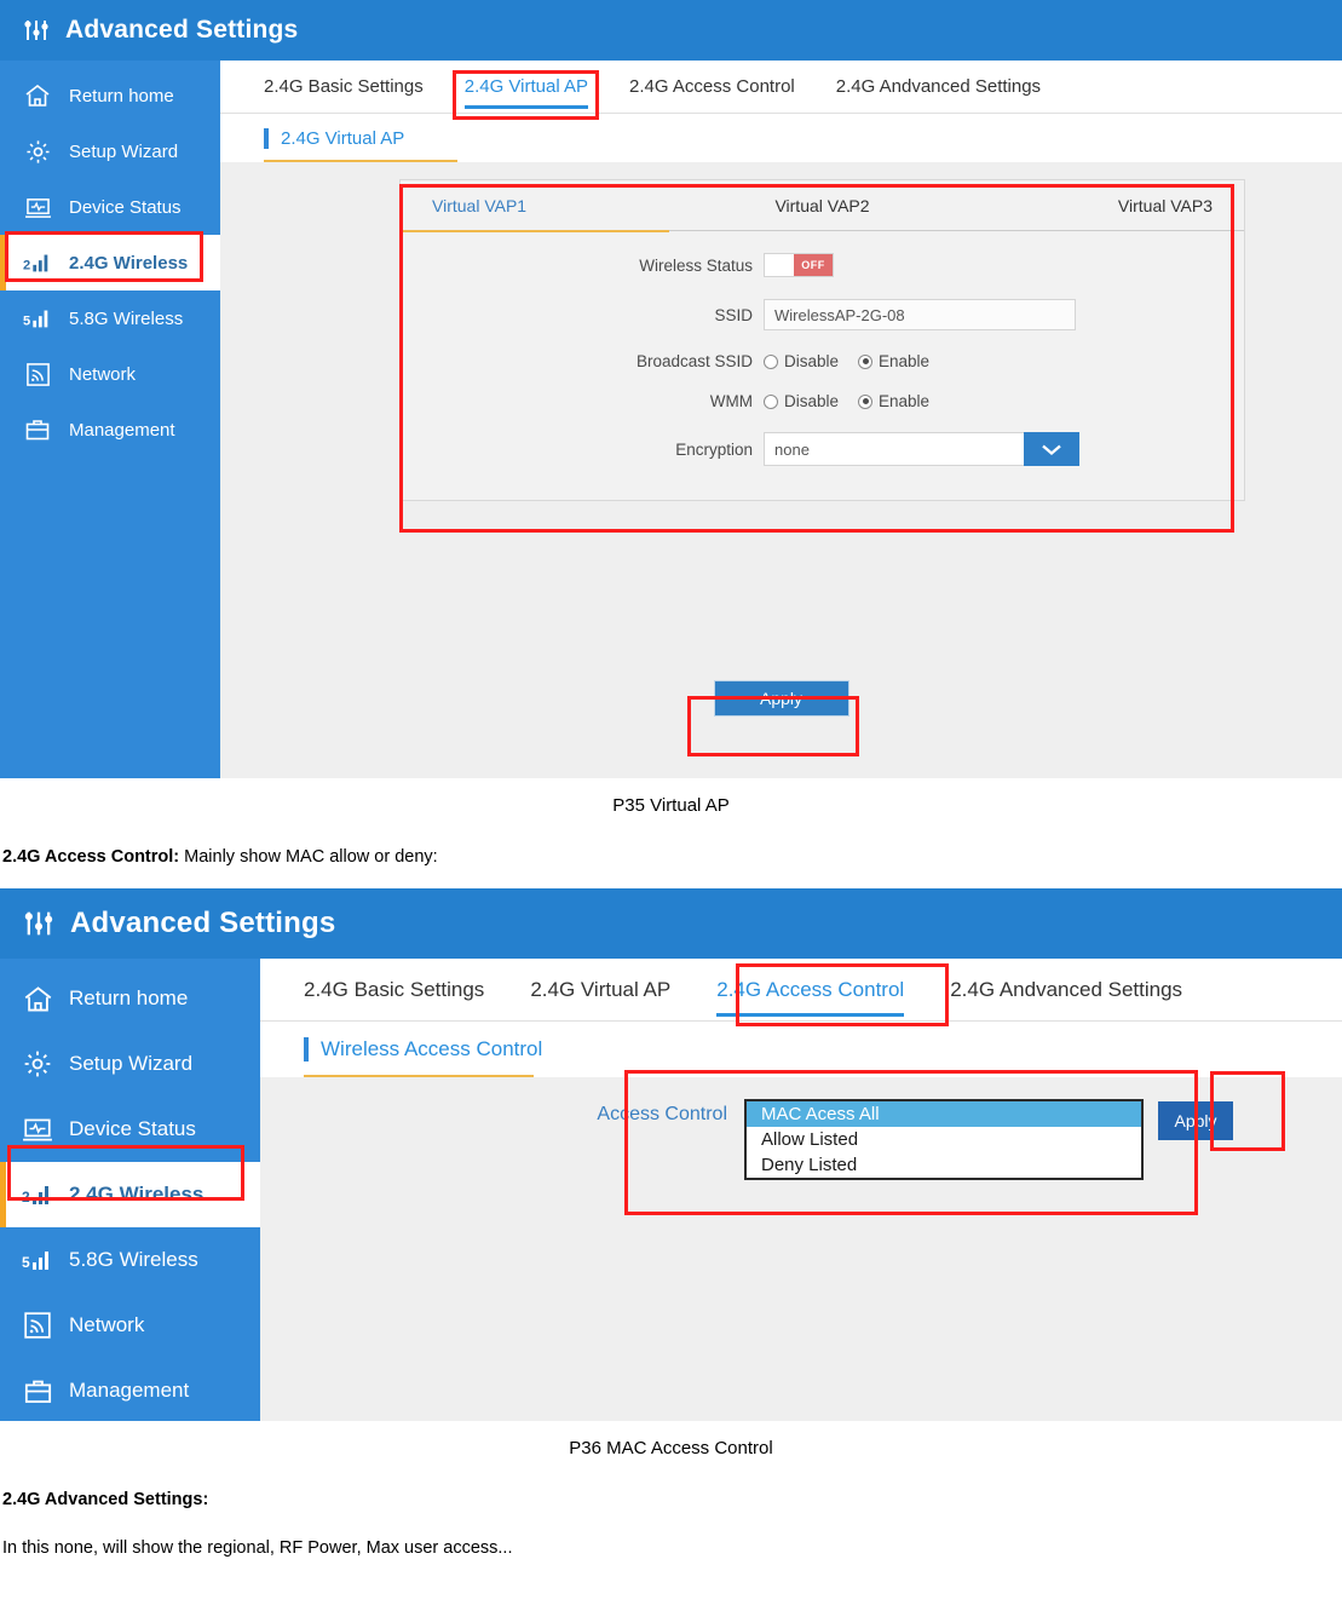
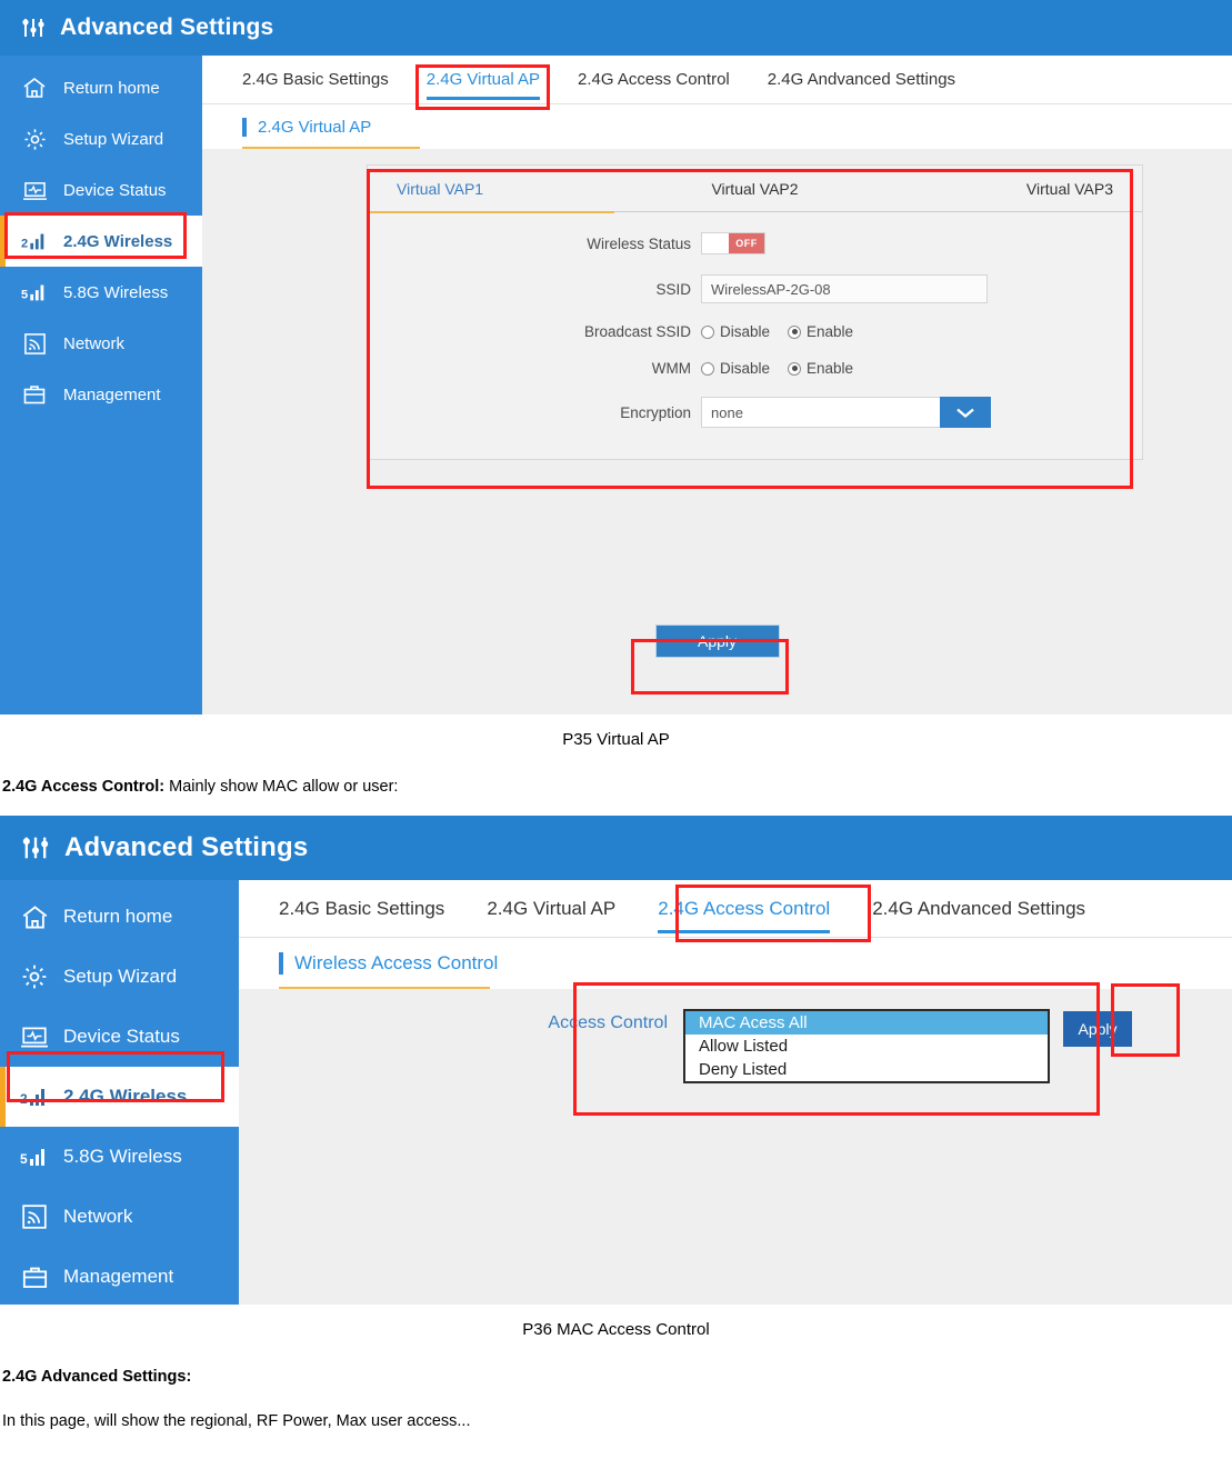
  Advanced Settings
  Return home
  Setup Wizard
  Device Status
  2
  2.4G Wireless
  5
  5.8G Wireless
  Network
  Management
  2.4G Basic Settings
  2.4G Virtual AP
  2.4G Access Control
  2.4G Andvanced Settings
  2.4G Virtual AP
  Virtual VAP1
  Virtual VAP2
  Virtual VAP3
  Wireless Status
  OFF
  SSID
  WirelessAP-2G-08
  Broadcast SSID
  Disable
  Enable
  WMM
  Disable
  Enable
  Encryption
  none
  Apply
  P35 Virtual AP
- 2.4G Access Control: Mainly show MAC allow or deny:
+ 2.4G Access Control: Mainly show MAC allow or user:
  Advanced Settings
  Return home
  Setup Wizard
  Device Status
  2
  2.4G Wireless
  5
  5.8G Wireless
  Network
  Management
  2.4G Basic Settings
  2.4G Virtual AP
  2.4G Access Control
  2.4G Andvanced Settings
  Wireless Access Control
  Access Control
  MAC Acess All
  Allow Listed
  Deny Listed
  Apply
  P36 MAC Access Control
  2.4G Advanced Settings:
- In this none, will show the regional, RF Power, Max user access...
+ In this page, will show the regional, RF Power, Max user access...
